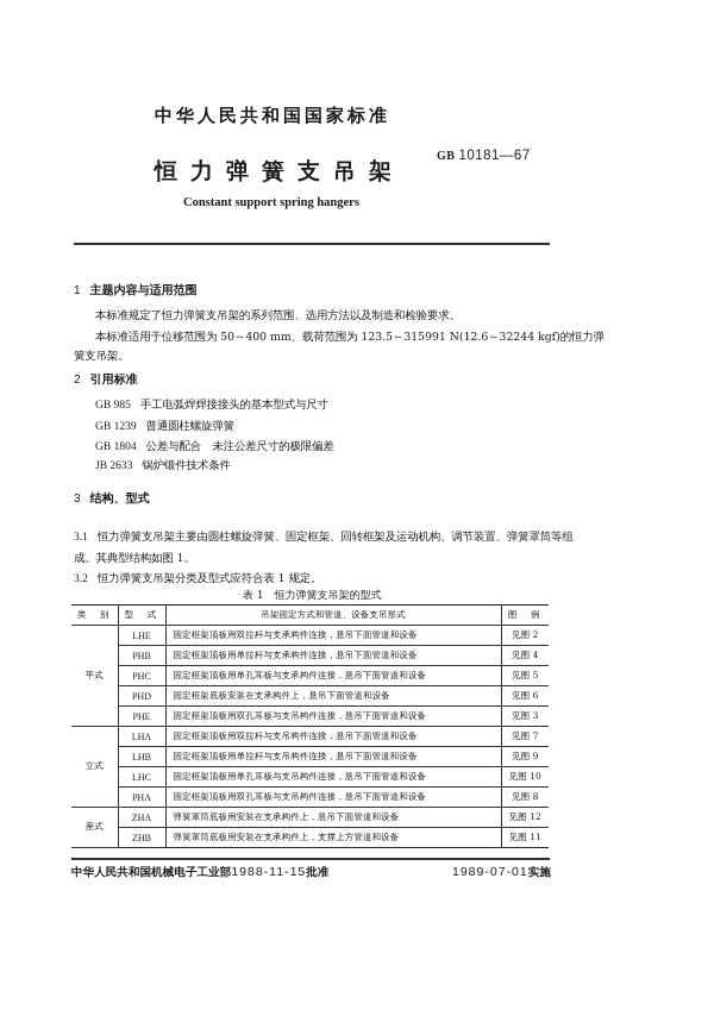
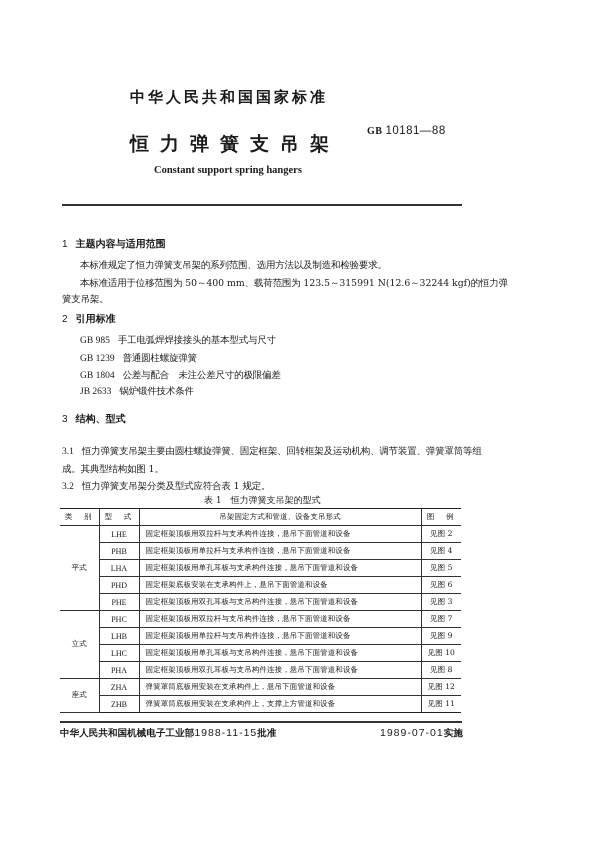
  中华人民共和国国家标准
- GB 10181—67
+ GB 10181—88
  恒力弹簧支吊架
  Constant support spring hangers
  1 主题内容与适用范围
  本标准规定了恒力弹簧支吊架的系列范围、选用方法以及制造和检验要求。
  本标准适用于位移范围为 50～400 mm、载荷范围为 123.5～315991 N(12.6～32244 kgf)的恒力弹
  簧支吊架。
  2 引用标准
  GB 985 手工电弧焊焊接接头的基本型式与尺寸
  GB 1239 普通圆柱螺旋弹簧
  GB 1804 公差与配合 未注公差尺寸的极限偏差
  JB 2633 锅炉锻件技术条件
  3 结构、型式
  3.1 恒力弹簧支吊架主要由圆柱螺旋弹簧、固定框架、回转框架及运动机构、调节装置、弹簧罩筒等组
  成。其典型结构如图 1。
  3.2 恒力弹簧支吊架分类及型式应符合表 1 规定。
  表 1 恒力弹簧支吊架的型式
  类 别	型 式	吊架固定方式和管道、设备支吊形式	图 例
  平式	LHE	固定框架顶板用双拉杆与支承构件连接，悬吊下面管道和设备	见图 2
  PHB	固定框架顶板用单拉杆与支承构件连接，悬吊下面管道和设备	见图 4
- PHC	固定框架顶板用单孔耳板与支承构件连接，悬吊下面管道和设备	见图 5
+ LHA	固定框架顶板用单孔耳板与支承构件连接，悬吊下面管道和设备	见图 5
  PHD	固定框架底板安装在支承构件上，悬吊下面管道和设备	见图 6
  PHE	固定框架顶板用双孔耳板与支吊构件连接，悬吊下面管道和设备	见图 3
- 立式	LHA	固定框架顶板用双拉杆与支吊构件连接，悬吊下面管道和设备	见图 7
+ 立式	PHC	固定框架顶板用双拉杆与支吊构件连接，悬吊下面管道和设备	见图 7
  LHB	固定框架顶板用单拉杆与支吊构件连接，悬吊下面管道和设备	见图 9
  LHC	固定框架顶板用单孔耳板与支吊构件连接，悬吊下面管道和设备	见图 10
  PHA	固定框架顶板用双孔耳板与支吊构件连接，悬吊下面管道和设备	见图 8
  座式	ZHA	弹簧罩筒底板用安装在支承构件上，悬吊下面管道和设备	见图 12
  ZHB	弹簧罩筒底板用安装在支承构件上，支撑上方管道和设备	见图 11
  中华人民共和国机械电子工业部1988-11-15批准
  1989-07-01实施
